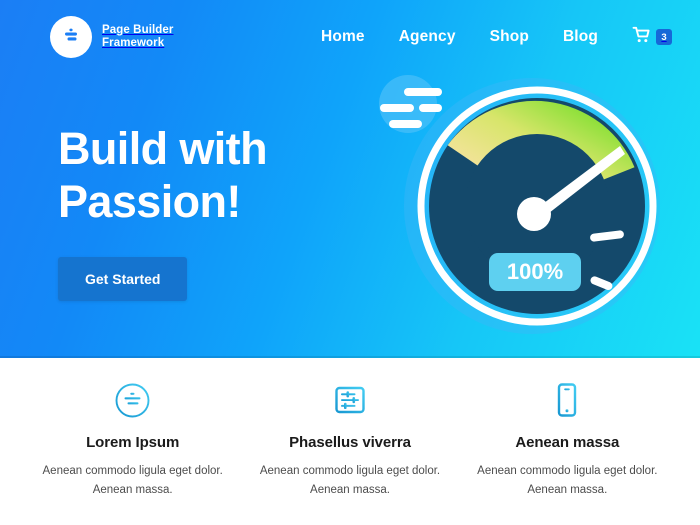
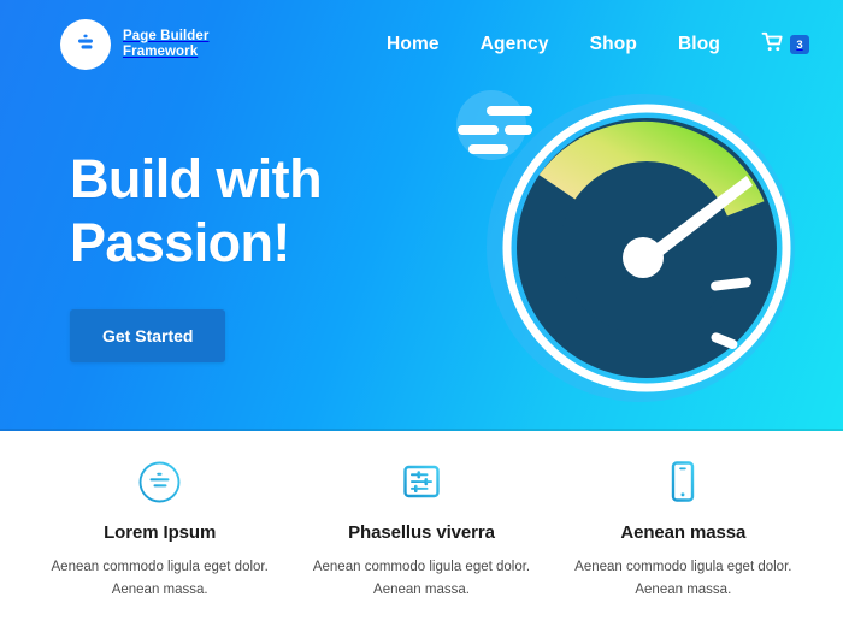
  Page Builder
  Framework
  Home
  Agency
  Shop
  Blog
  3
  Build with
  Passion!
  Get Started
- 100%
  Lorem Ipsum
  Aenean commodo ligula eget dolor. Aenean massa.
  Phasellus viverra
  Aenean commodo ligula eget dolor. Aenean massa.
  Aenean massa
  Aenean commodo ligula eget dolor. Aenean massa.
